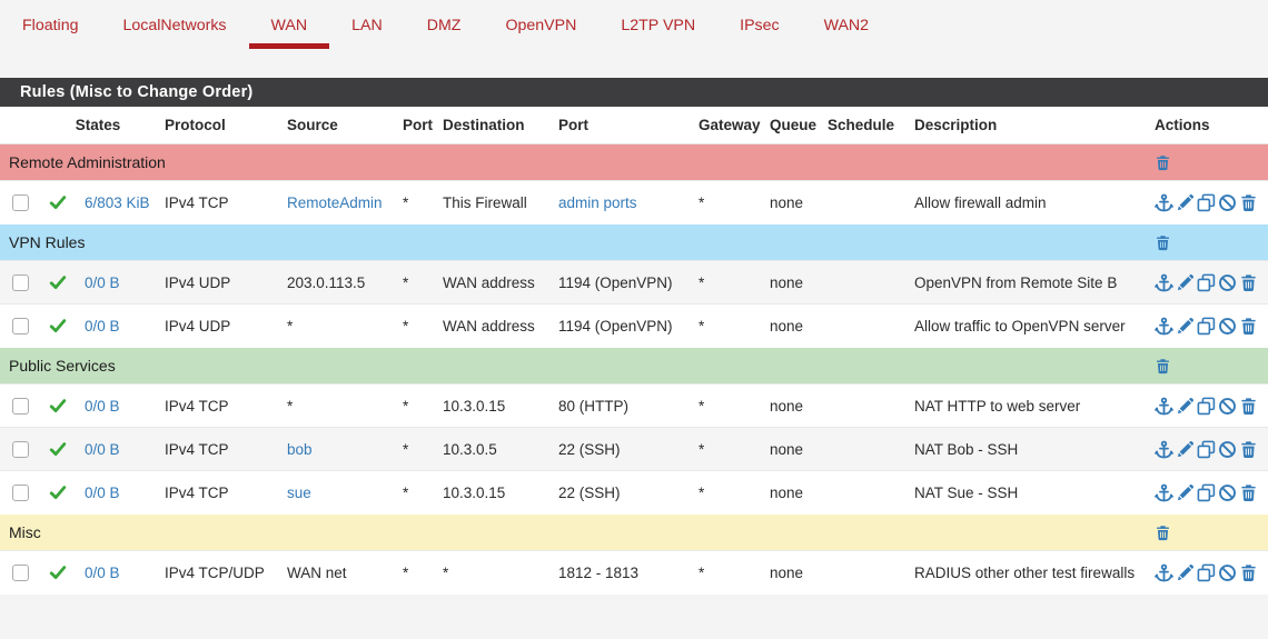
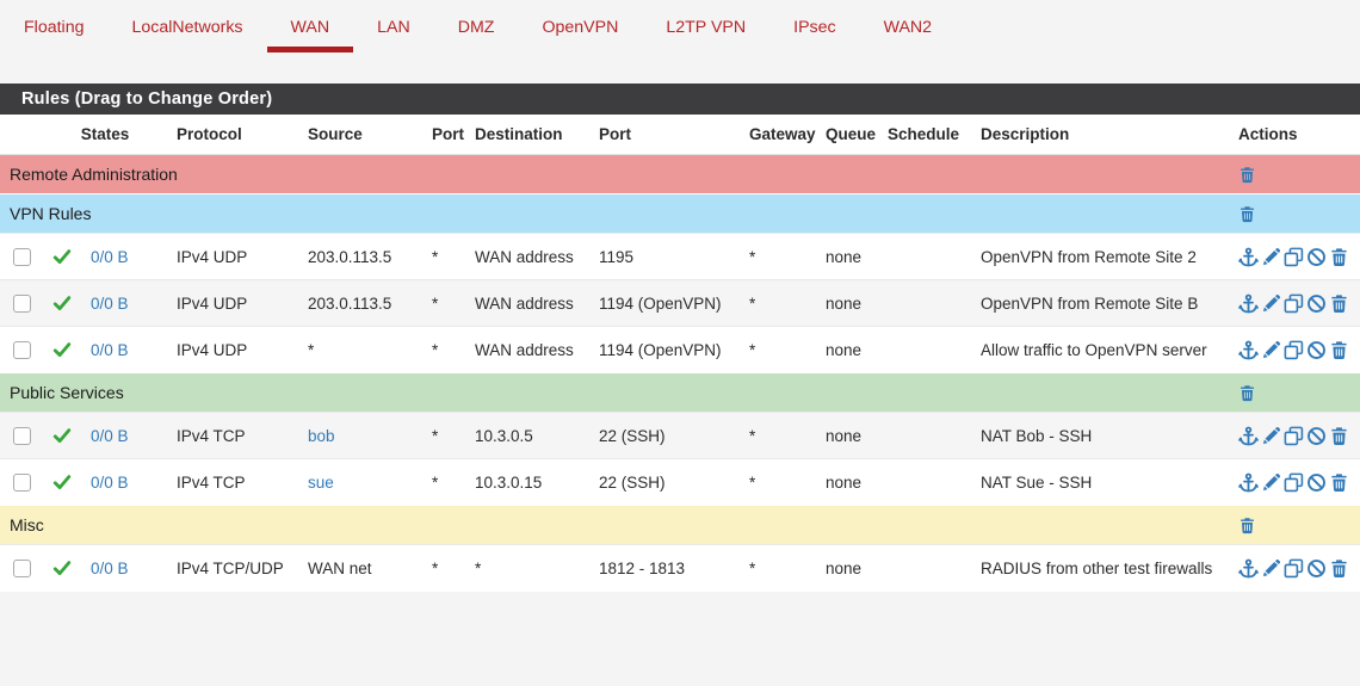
  Floating
  LocalNetworks
  WAN
  LAN
  DMZ
  OpenVPN
  L2TP VPN
  IPsec
  WAN2
- Rules (Misc to Change Order)
+ Rules (Drag to Change Order)
  	States	Protocol	Source	Port	Destination	Port	Gateway	Queue	Schedule	Description	Actions
  Remote Administration
- 		6/803 KiB	IPv4 TCP	RemoteAdmin	*	This Firewall	admin ports	*	none		Allow firewall admin
  VPN Rules
+ 		0/0 B	IPv4 UDP	203.0.113.5	*	WAN address	1195	*	none		OpenVPN from Remote Site 2
  		0/0 B	IPv4 UDP	203.0.113.5	*	WAN address	1194 (OpenVPN)	*	none		OpenVPN from Remote Site B
  		0/0 B	IPv4 UDP	*	*	WAN address	1194 (OpenVPN)	*	none		Allow traffic to OpenVPN server
  Public Services
- 		0/0 B	IPv4 TCP	*	*	10.3.0.15	80 (HTTP)	*	none		NAT HTTP to web server
  		0/0 B	IPv4 TCP	bob	*	10.3.0.5	22 (SSH)	*	none		NAT Bob - SSH
  		0/0 B	IPv4 TCP	sue	*	10.3.0.15	22 (SSH)	*	none		NAT Sue - SSH
  Misc
- 		0/0 B	IPv4 TCP/UDP	WAN net	*	*	1812 - 1813	*	none		RADIUS other other test firewalls
+ 		0/0 B	IPv4 TCP/UDP	WAN net	*	*	1812 - 1813	*	none		RADIUS from other test firewalls
